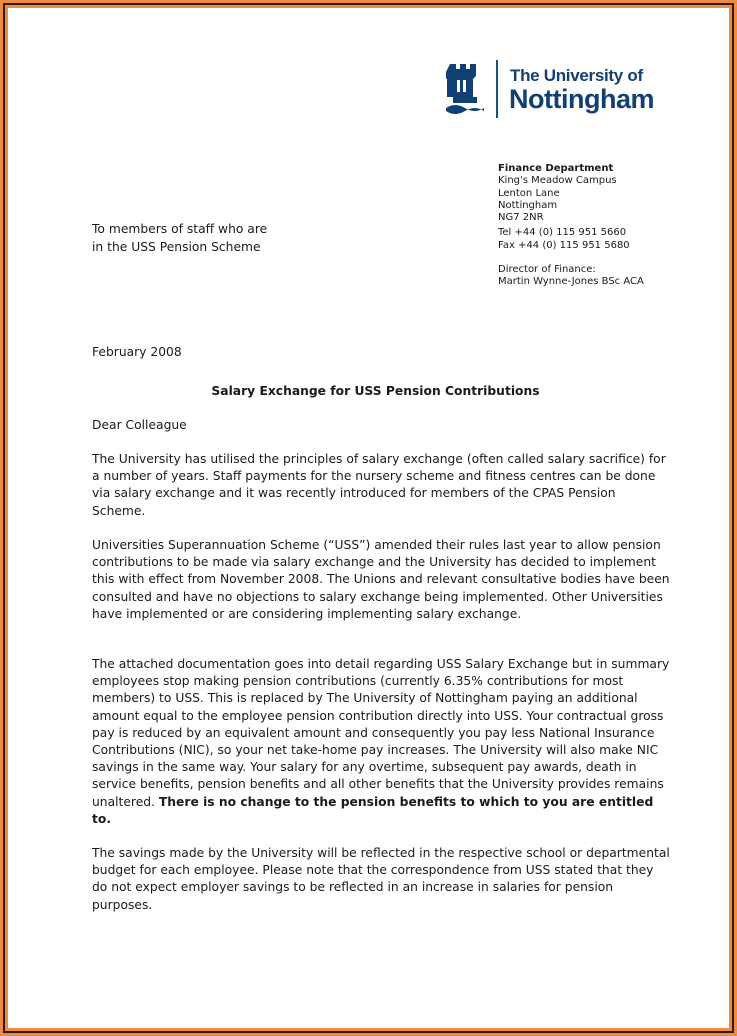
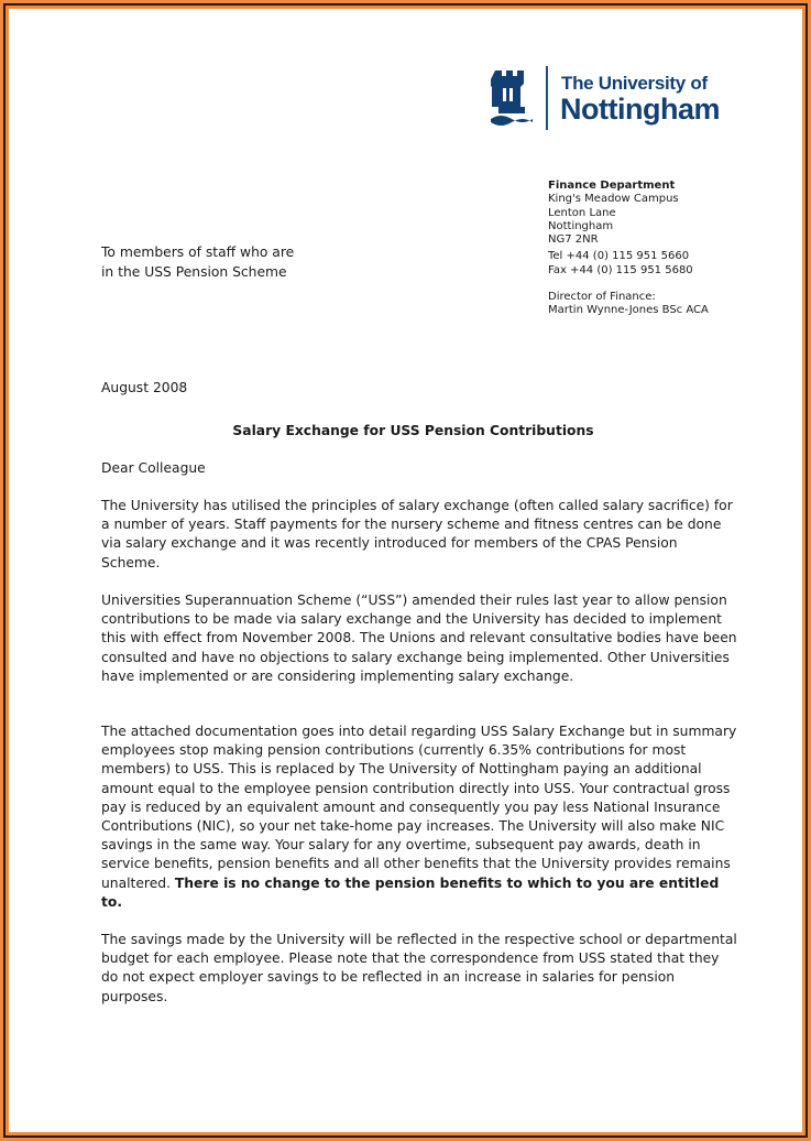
  The University of
  Nottingham
  Finance Department
  King's Meadow Campus
  Lenton Lane
  Nottingham
  NG7 2NR
  Tel +44 (0) 115 951 5660
  Fax +44 (0) 115 951 5680
  Director of Finance:
  Martin Wynne-Jones BSc ACA
  To members of staff who are
  in the USS Pension Scheme
- February 2008
+ August 2008
  Salary Exchange for USS Pension Contributions
  Dear Colleague
  The University has utilised the principles of salary exchange (often called salary sacrifice) for a number of years. Staff payments for the nursery scheme and fitness centres can be done via salary exchange and it was recently introduced for members of the CPAS Pension Scheme.
  Universities Superannuation Scheme (“USS”) amended their rules last year to allow pension contributions to be made via salary exchange and the University has decided to implement this with effect from November 2008. The Unions and relevant consultative bodies have been consulted and have no objections to salary exchange being implemented. Other Universities have implemented or are considering implementing salary exchange.
  The attached documentation goes into detail regarding USS Salary Exchange but in summary employees stop making pension contributions (currently 6.35% contributions for most members) to USS. This is replaced by The University of Nottingham paying an additional amount equal to the employee pension contribution directly into USS. Your contractual gross pay is reduced by an equivalent amount and consequently you pay less National Insurance Contributions (NIC), so your net take-home pay increases. The University will also make NIC savings in the same way. Your salary for any overtime, subsequent pay awards, death in service benefits, pension benefits and all other benefits that the University provides remains unaltered. There is no change to the pension benefits to which to you are entitled to.
  The savings made by the University will be reflected in the respective school or departmental budget for each employee. Please note that the correspondence from USS stated that they do not expect employer savings to be reflected in an increase in salaries for pension purposes.
